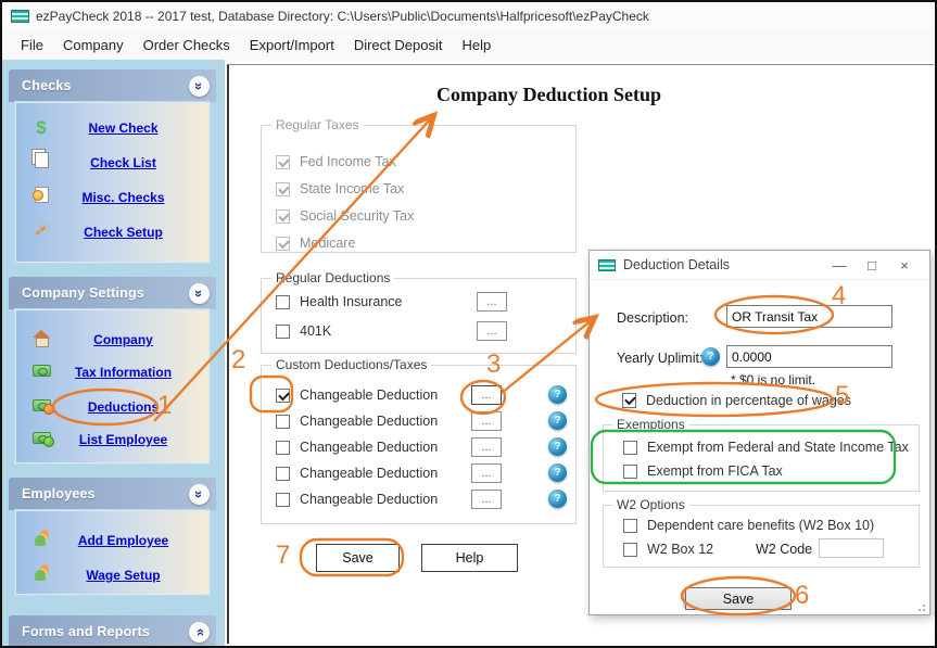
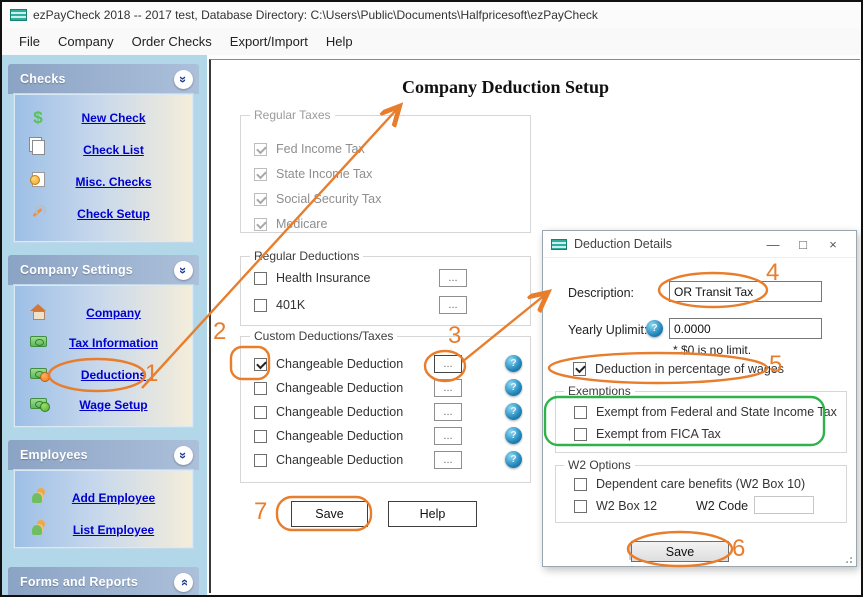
  ezPayCheck 2018 -- 2017 test, Database Directory: C:\Users\Public\Documents\Halfpricesoft\ezPayCheck
  File
  Company
  Order Checks
  Export/Import
- Direct Deposit
  Help
  Checks
  $
  New Check
  Check List
  Misc. Checks
  Check Setup
  Company Settings
  Company
  Tax Information
  Deductions
- List Employee
+ Wage Setup
  Employees
  Add Employee
- Wage Setup
+ List Employee
  Forms and Reports
  Company Deduction Setup
  Regular Taxes
  Fed Income Ta
  State Incoe Tax
  Social Security Tax
  Medicare
  Regular Deductions
  Health Insurance
  ...
  401K
  ...
  Custom Deductions/Taxes
  Changeable Deduction
  ...
  ?
  Changeable Deduction
  ...
  ?
  Changeable Deduction
  ...
  ?
  Changeable Deduction
  ...
  ?
  Changeable Deduction
  ...
  ?
  Save
  Help
  Deduction Details
  —
  □
  ×
  Description:
  OR Transit Tax
  Yearly Uplimit
  ?
  0.0000
  * $0 is no limit.
  Deduction in percentage of waes
  Exemptions
  Exempt from Federal and State Income Tax
  Exempt from FICA Tax
  W2 Options
  Dependent care benefits (W2 Box 10)
  W2 Box 12
  W2 Code
  Save
  1
  2
  3
  4
  5
  6
  7
